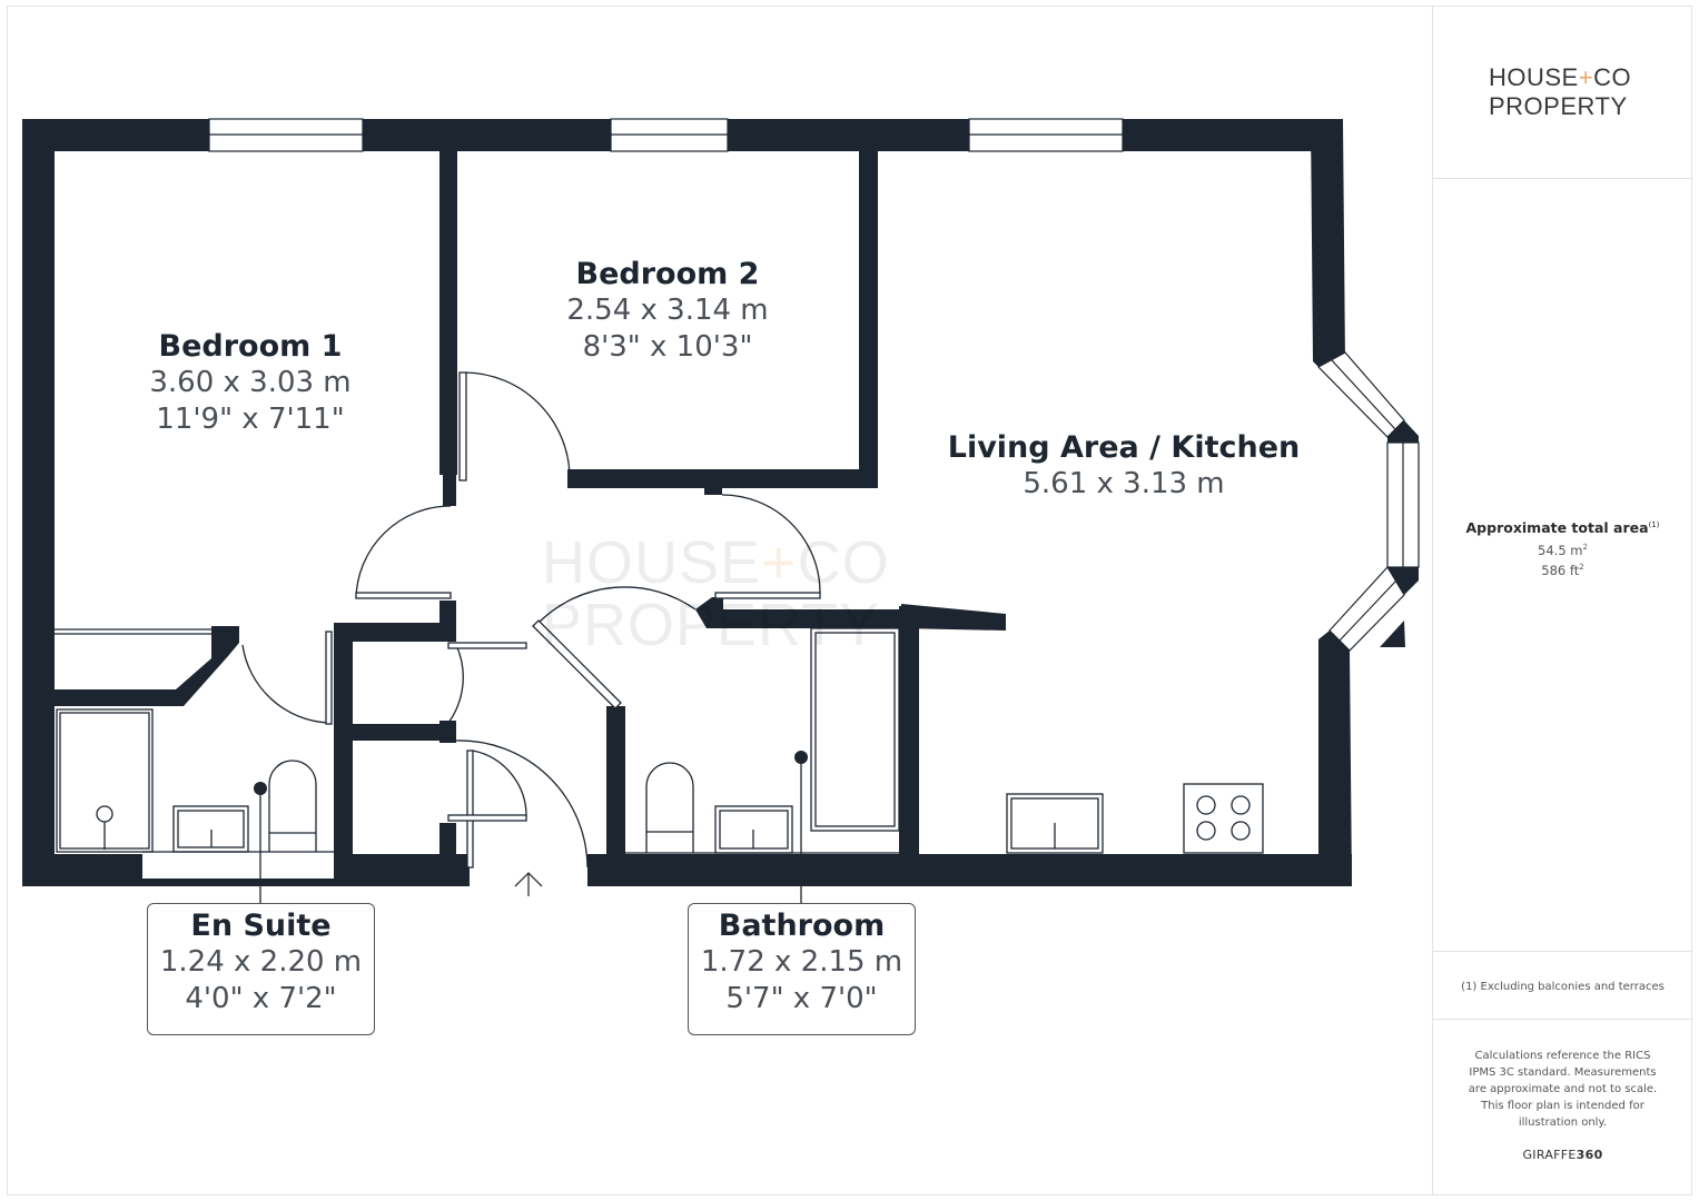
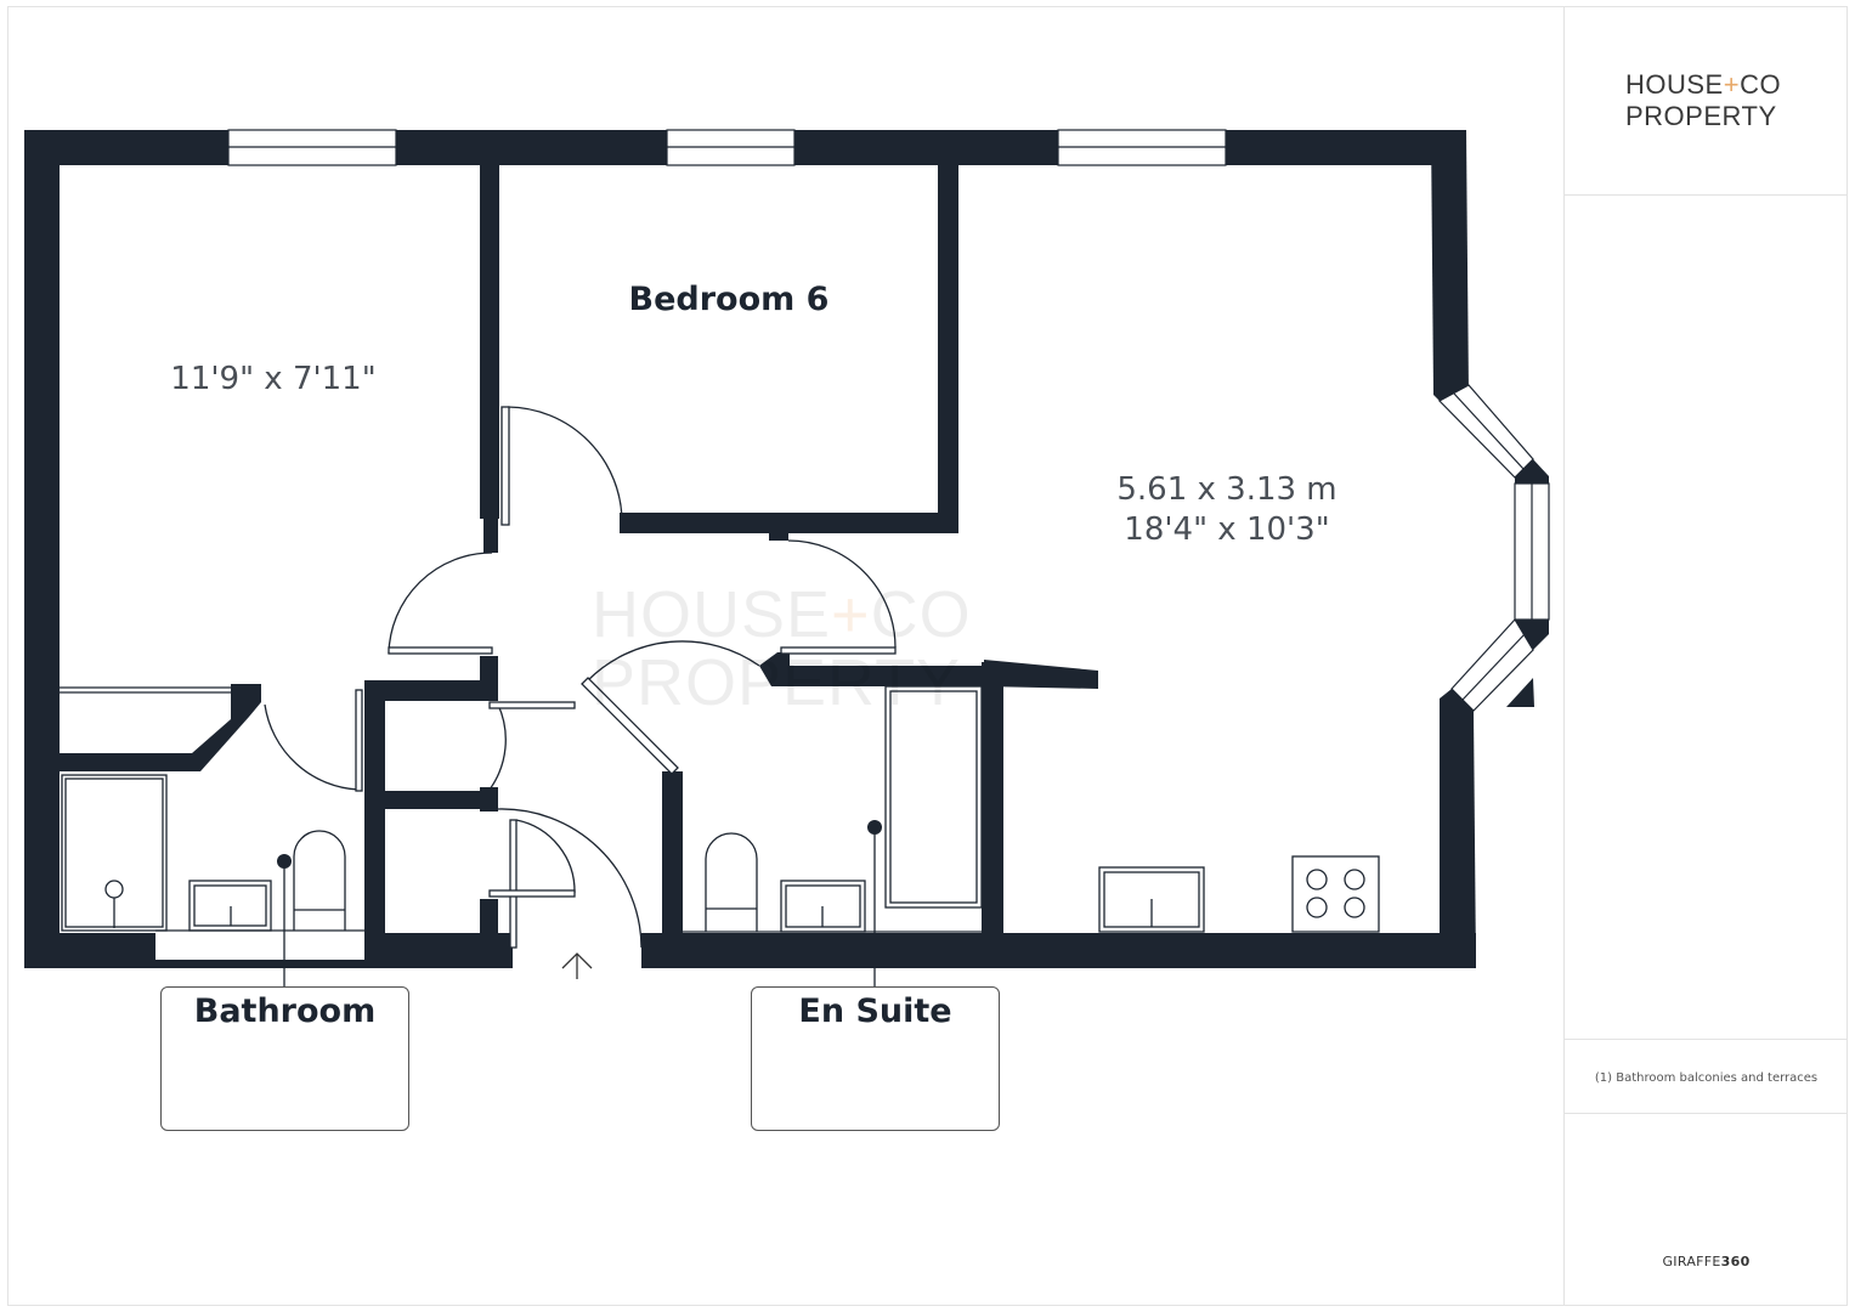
  HOUSE+CO
  PROPERTY
- Bedroom 1
- 3.60 x 3.03 m
  11'9" x 7'11"
- Bedroom 2
+ Bedroom 6
- 2.54 x 3.14 m
- 8'3" x 10'3"
- Living Area / Kitchen
  5.61 x 3.13 m
+ 18'4" x 10'3"
- En Suite
+ Bathroom
- 1.24 x 2.20 m
- 4'0" x 7'2"
- Bathroom
+ En Suite
- 1.72 x 2.15 m
- 5'7" x 7'0"
  HOUSE+CO
  PROPERTY
- Approximate total area(1)
- 54.5 m2
- 586 ft2
- (1) Excluding balconies and terraces
+ (1) Bathroom balconies and terraces
- Calculations reference the RICS IPMS 3C standard. Measurements are approximate and not to scale. This floor plan is intended for illustration only.
  GIRAFFE360
